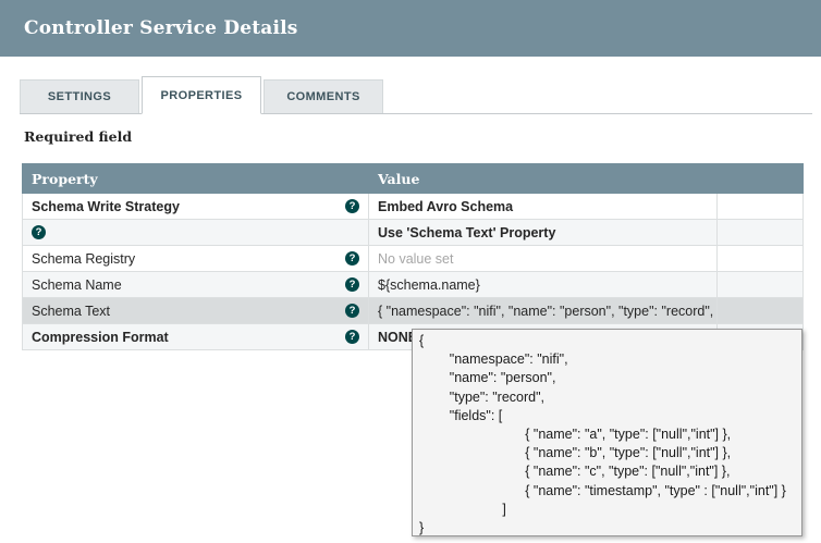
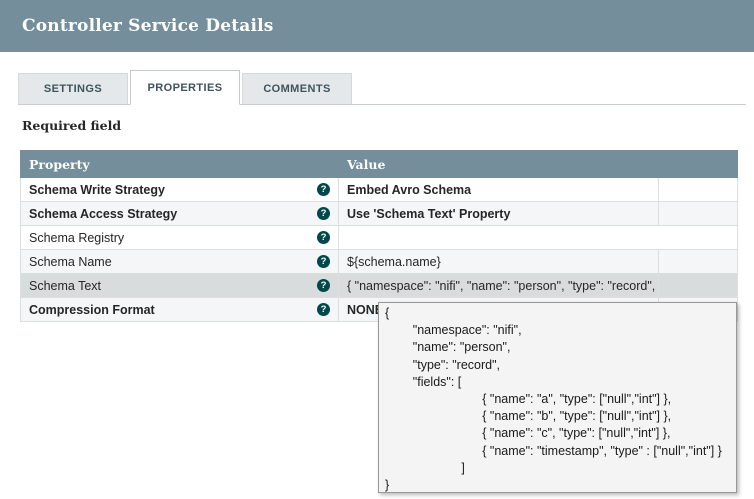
  Controller Service Details
  SETTINGS
  PROPERTIES
  COMMENTS
  Required field
  Property
  Value
  Schema Write Strategy
  ?
  Embed Avro Schema
+ Schema Access Strategy
  ?
  Use 'Schema Text' Property
  Schema Registry
  ?
- No value set
  Schema Name
  ?
  ${schema.name}
  Schema Text
  ?
  { "namespace": "nifi", "name": "person", "type": "record",
  Compression Format
  ?
  NON
  {
  "namespace": "nifi",
  "name": "person",
  "type": "record",
  "fields": [
  { "name": "a", "type": ["null","int"] },
  { "name": "b", "type": ["null","int"] },
  { "name": "c", "type": ["null","int"] },
  { "name": "timestamp", "type" : ["null","int"] }
  ]
  }
